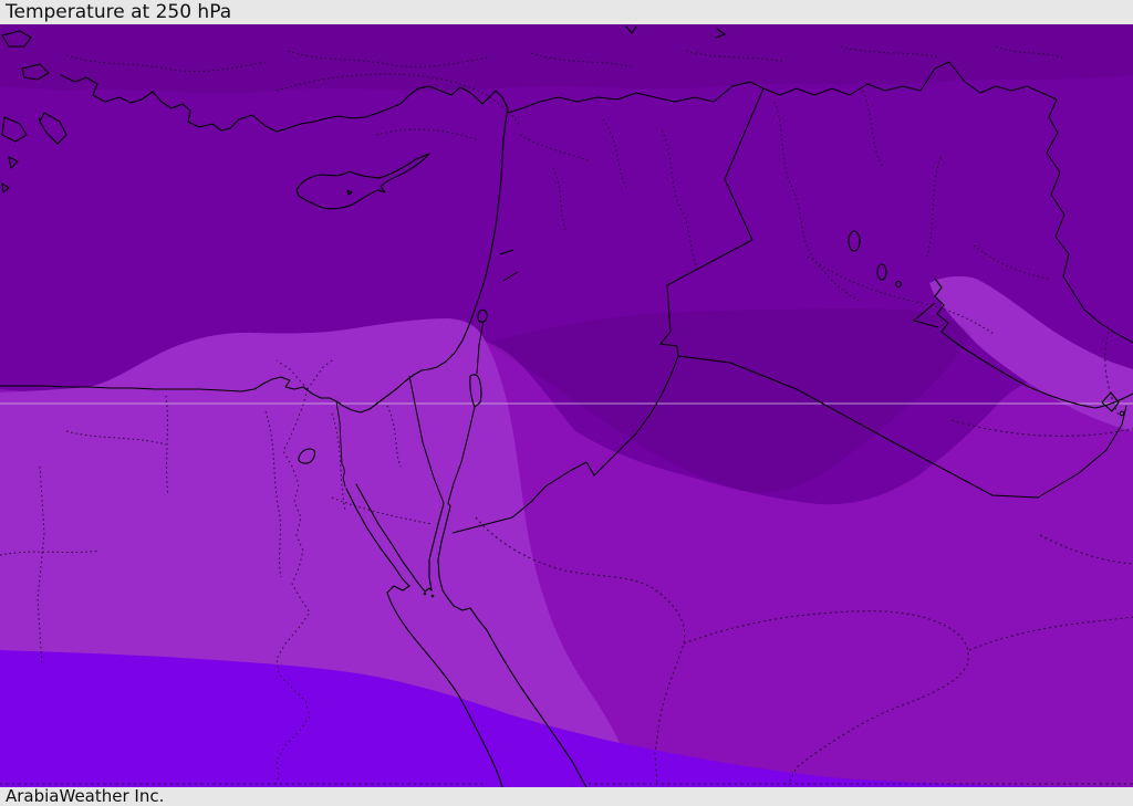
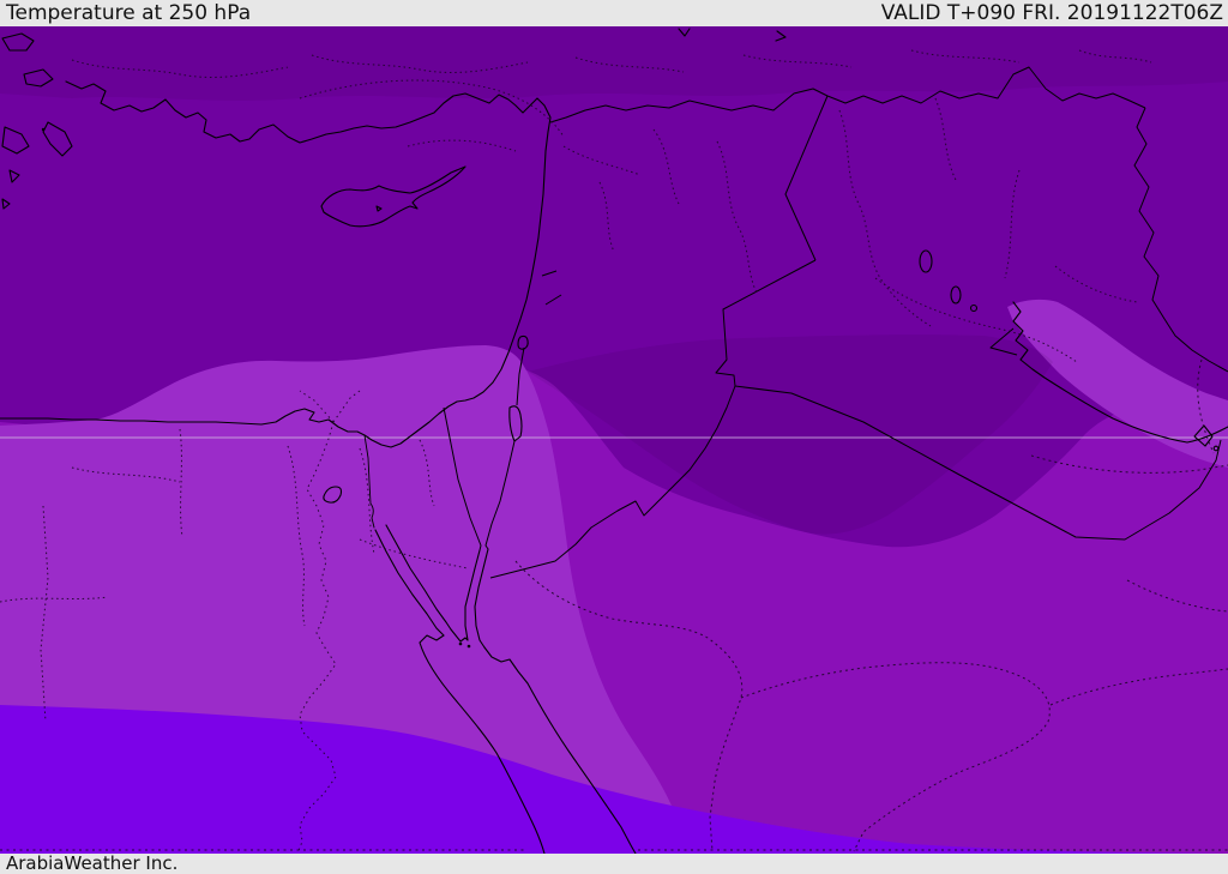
  Temperature at 250 hPa
+ VALID T+090 FRI. 20191122T06Z
  ArabiaWeather Inc.
